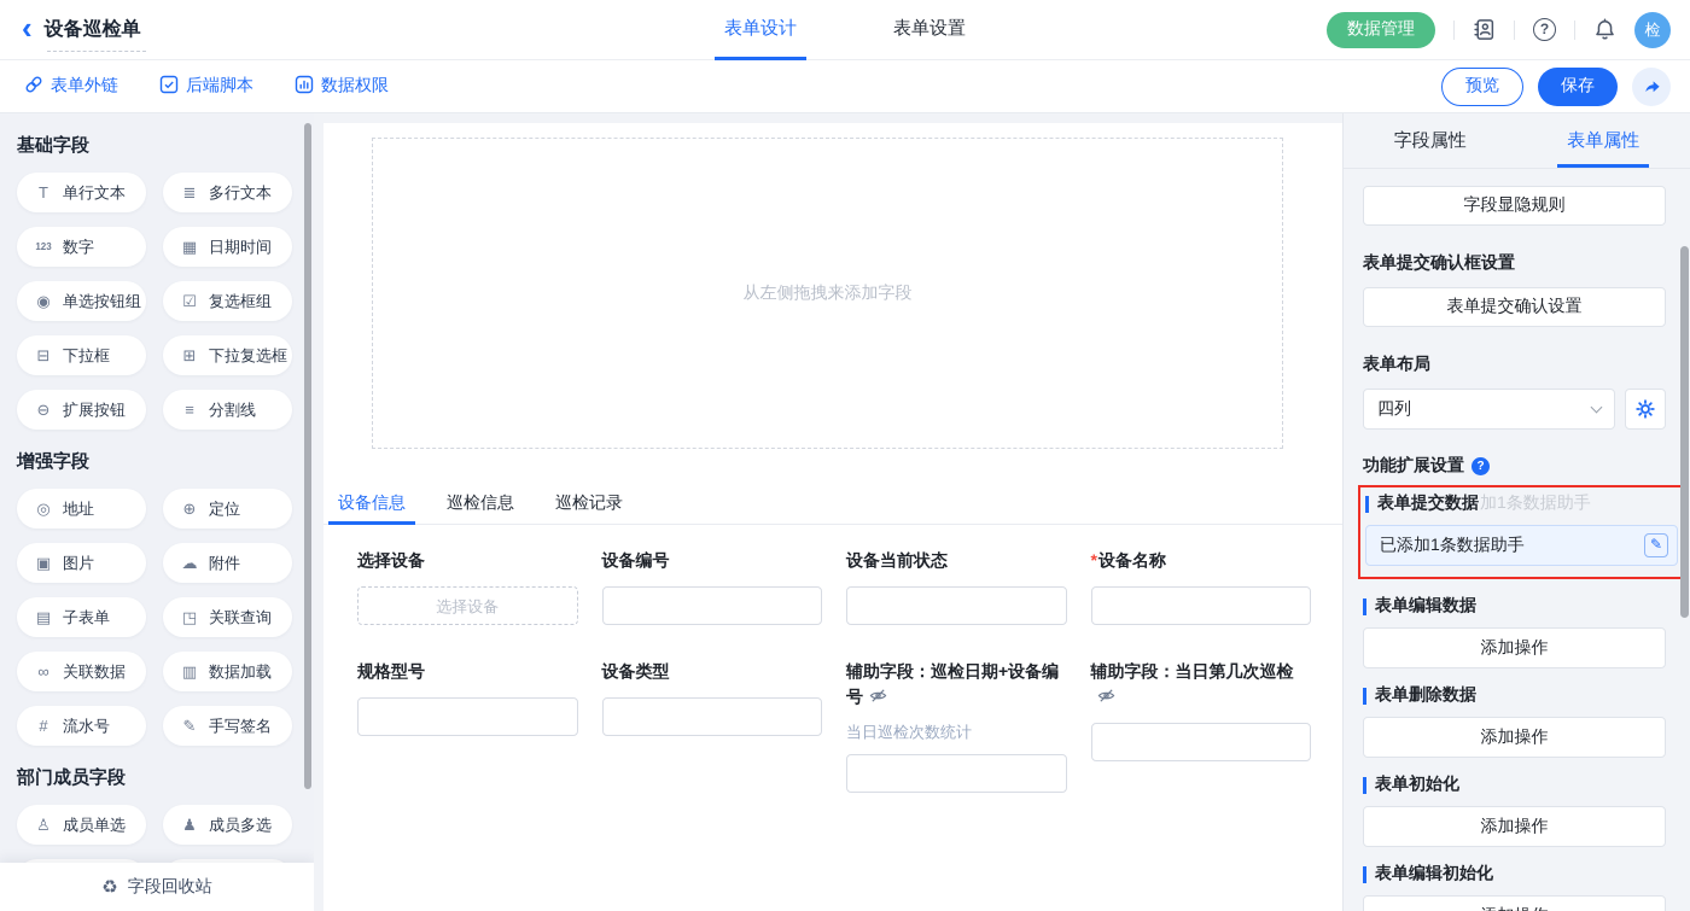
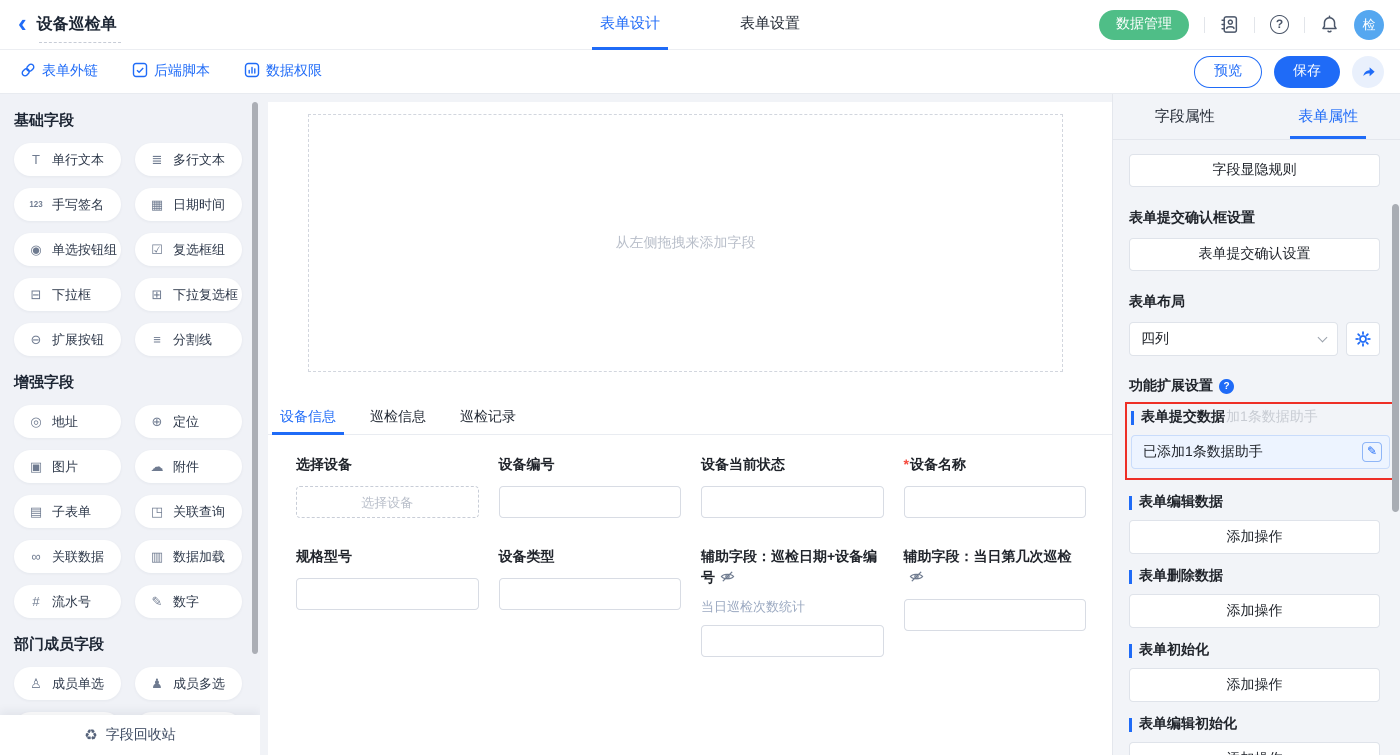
  ‹
  设备巡检单
  表单设计
  表单设置
  数据管理
  ?
  检
  表单外链
  后端脚本
  数据权限
  预览
  保存
  基础字段
  T
  单行文本
  ≣
  多行文本
  123
- 数字
+ 手写签名
  ▦
  日期时间
  ◉
  单选按钮组
  ☑
  复选框组
  ⊟
  下拉框
  ⊞
  下拉复选框
  ⊖
  扩展按钮
  ≡
  分割线
  增强字段
  ◎
  地址
  ⊕
  定位
  ▣
  图片
  ☁
  附件
  ▤
  子表单
  ◳
  关联查询
  ∞
  关联数据
  ▥
  数据加载
  #
  流水号
  ✎
- 手写签名
+ 数字
  部门成员字段
  ♙
  成员单选
  ♟
  成员多选
  ♻
  字段回收站
  从左侧拖拽来添加字段
  设备信息
  巡检信息
  巡检记录
  选择设备
  选择设备
  设备编号
  设备当前状态
  *设备名称
  规格型号
  设备类型
  辅助字段：巡检日期+设备编号
  当日巡检次数统计
  辅助字段：当日第几次巡检
  字段属性
  表单属性
  字段显隐规则
  表单提交确认框设置
  表单提交确认设置
  表单布局
  四列
  功能扩展设置
  ?
  表单提交数据
  加1条数据助手
  已添加1条数据助手
  ✎
  表单编辑数据
  添加操作
  表单删除数据
  添加操作
  表单初始化
  添加操作
  表单编辑初始化
